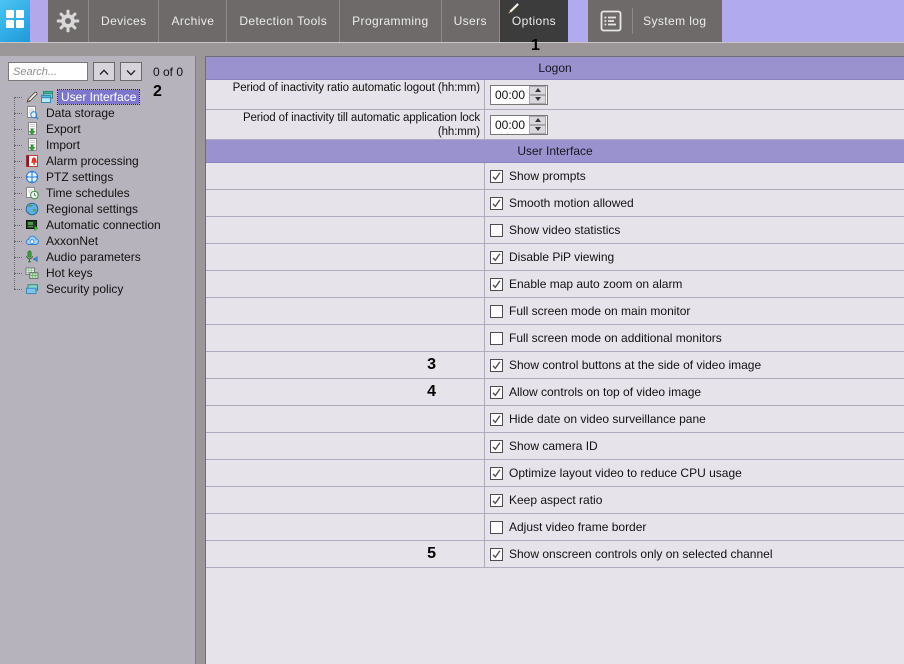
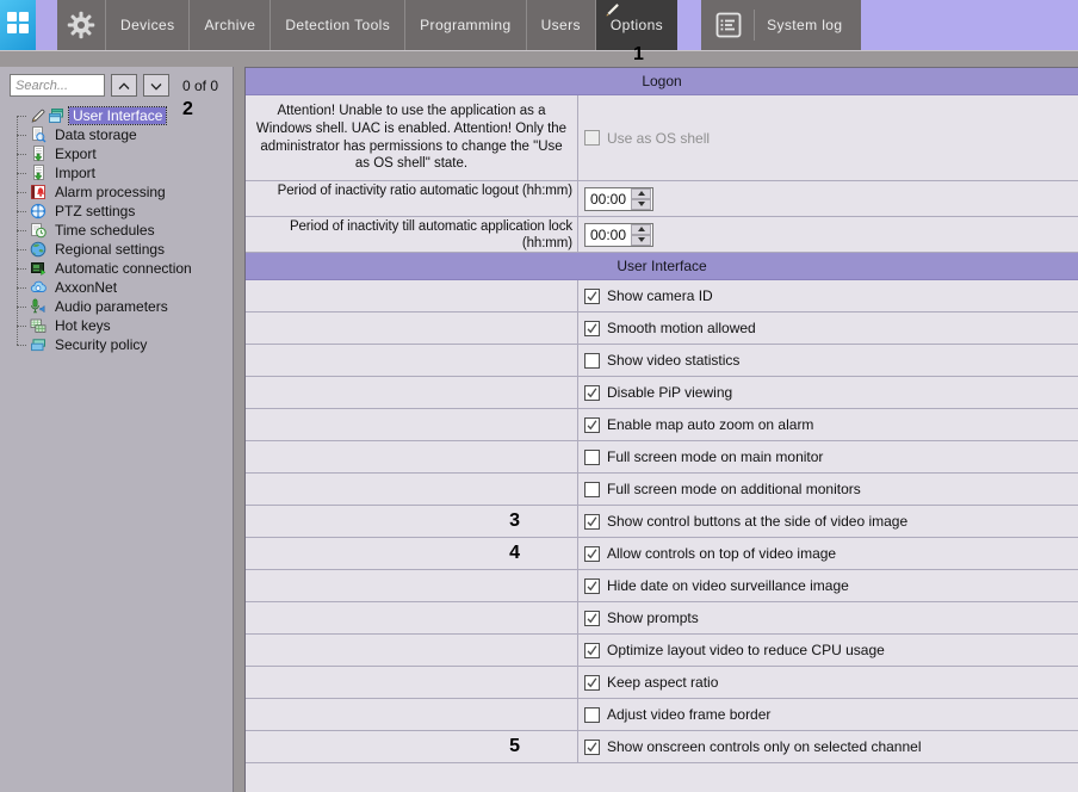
  Devices
  Archive
  Detection Tools
  Programming
  Users
  Options
  System log
  Search...
  0 of 0
  User Interface
  Data storage
  Export
  Import
  Alarm processing
  PTZ settings
  Time schedules
  Regional settings
  Automatic connection
  AxxonNet
  Audio parameters
  Hot keys
  Security policy
  Logon
+ Attention! Unable to use the application as a Windows shell. UAC is enabled. Attention! Only the administrator has permissions to change the "Use as OS shell" state.
+ Use as OS shell
  Period of inactivity ratio automatic logout (hh:mm)
  00:00
  Period of inactivity till automatic application lock (hh:mm)
  00:00
  User Interface
- Show prompts
+ Show camera ID
  Smooth motion allowed
  Show video statistics
  Disable PiP viewing
  Enable map auto zoom on alarm
  Full screen mode on main monitor
  Full screen mode on additional monitors
  3
  Show control buttons at the side of video image
  4
  Allow controls on top of video image
- Hide date on video surveillance pane
+ Hide date on video surveillance image
- Show camera ID
+ Show prompts
  Optimize layout video to reduce CPU usage
  Keep aspect ratio
  Adjust video frame border
  5
  Show onscreen controls only on selected channel
  1
  2
